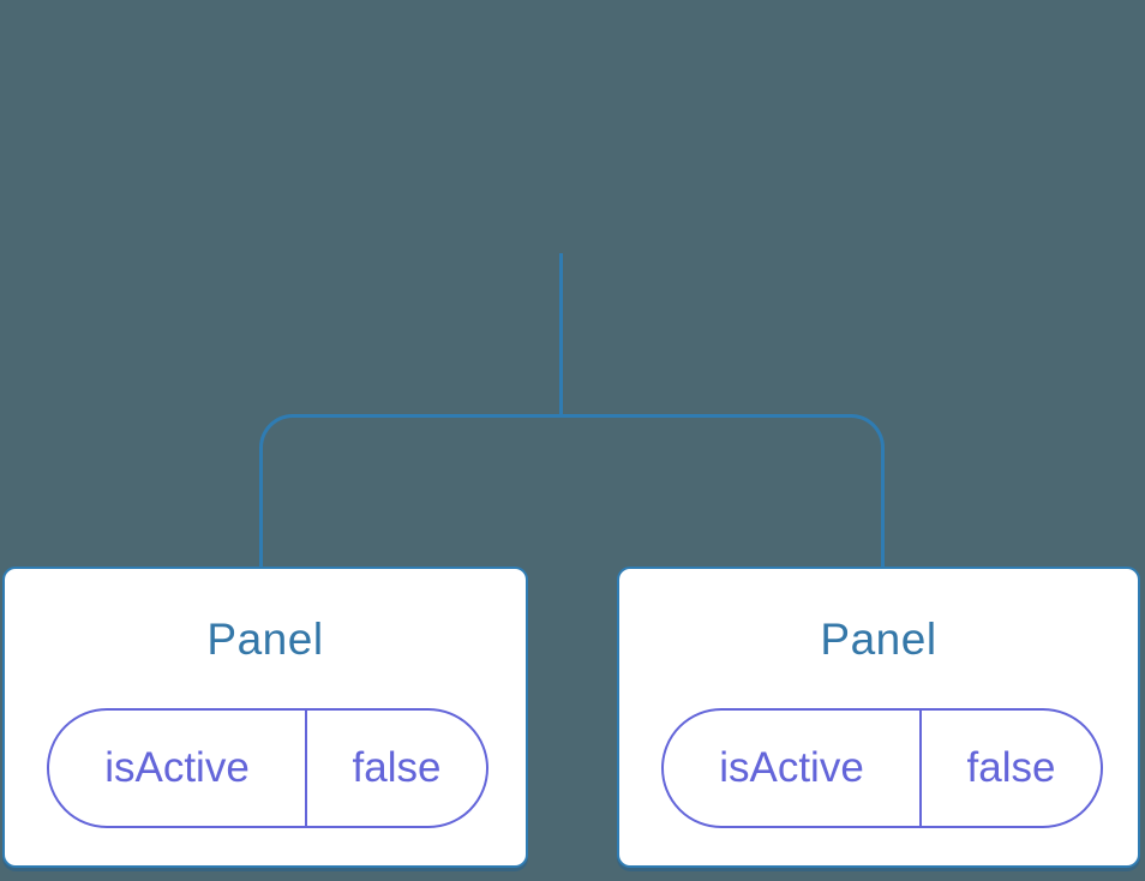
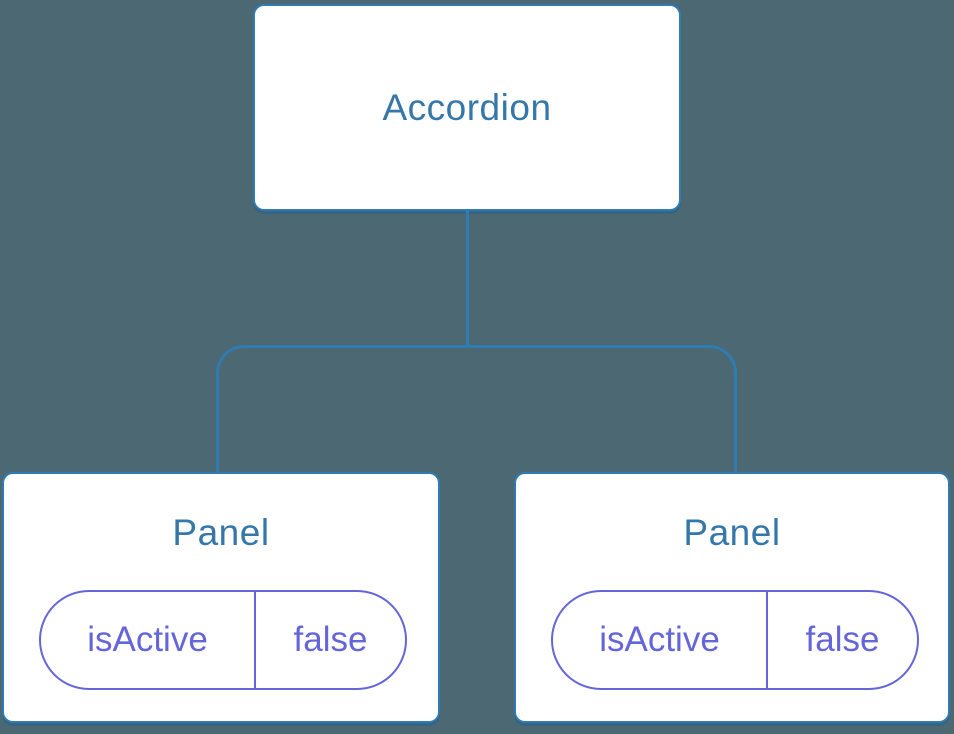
+ Accordion
  Panel
  isActive
  false
  Panel
  isActive
  false
